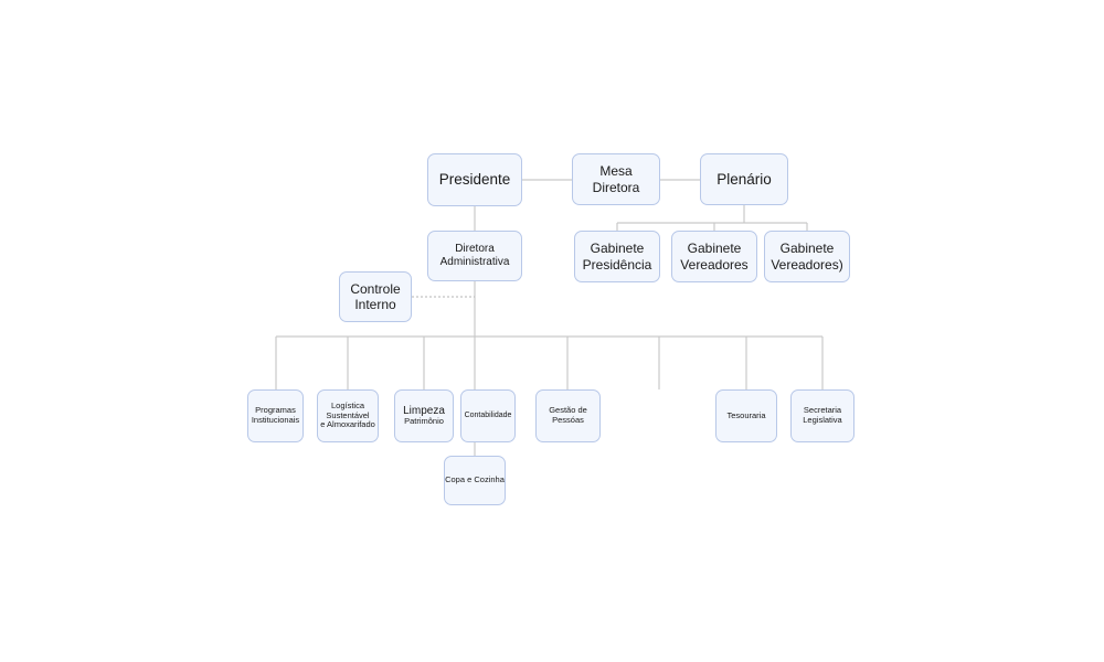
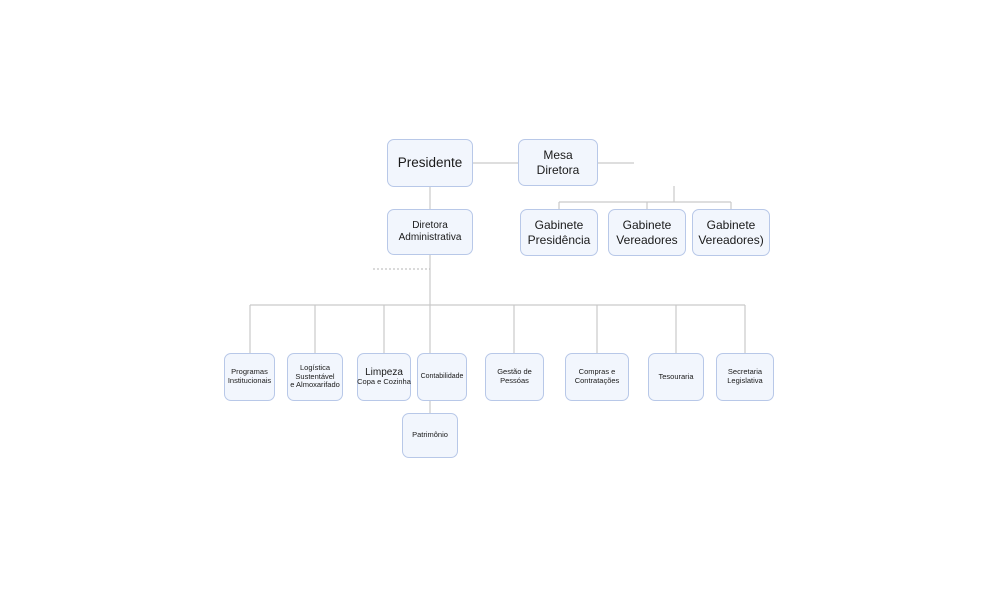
  Presidente
  Mesa
  Diretora
- Plenário
  Gabinete
  Presidência
  Gabinete
  Vereadores
  Gabinete
  Vereadores)
  Diretora
  Administrativa
- Controle
- Interno
  Programas
  Institucionais
  Logística
  Sustentável
  e Almoxarifado
  Limpeza
- Patrimônio
+ Copa e Cozinha
  Gestão de
  Pessóas
+ Compras e
+ Contratações
  Tesouraria
  Secretaria
  Legislativa
- Copa e Cozinha
+ Patrimônio
